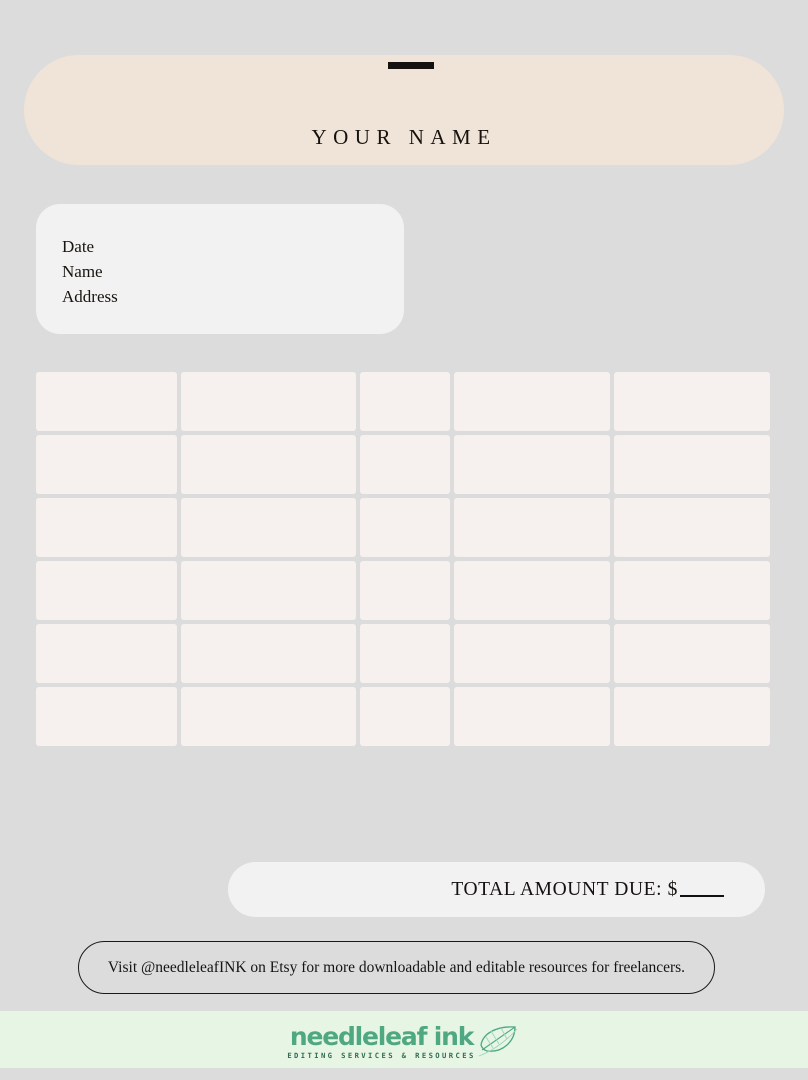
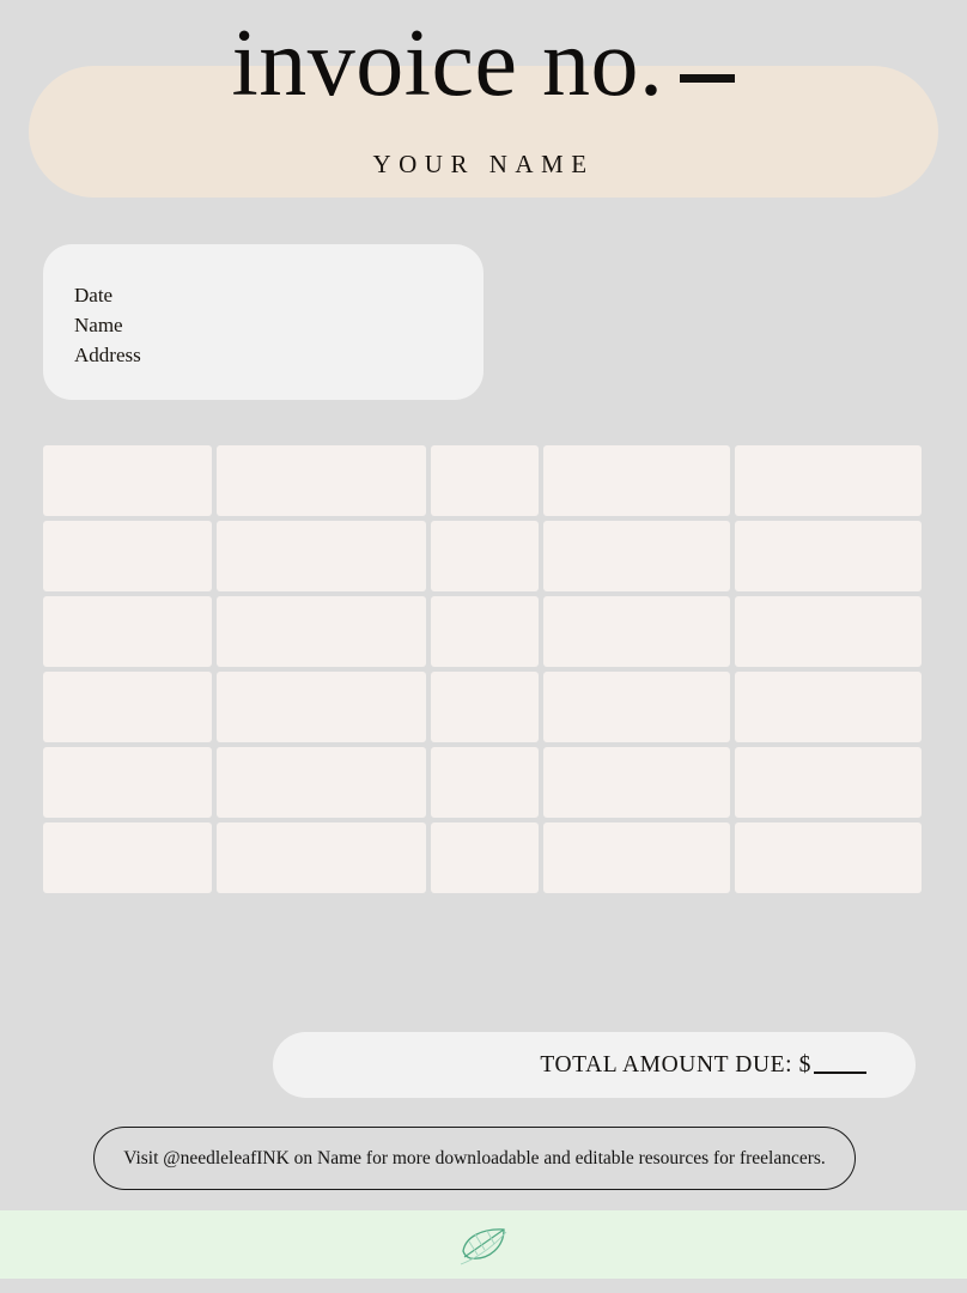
+ invoice no.
  YOUR NAME
  Date
  Name
  Address
  TOTAL AMOUNT DUE: $
- Visit @needleleafINK on Etsy for more downloadable and editable resources for freelancers.
+ Visit @needleleafINK on Name for more downloadable and editable resources for freelancers.
- needleleaf ink
- EDITING SERVICES & RESOURCES
